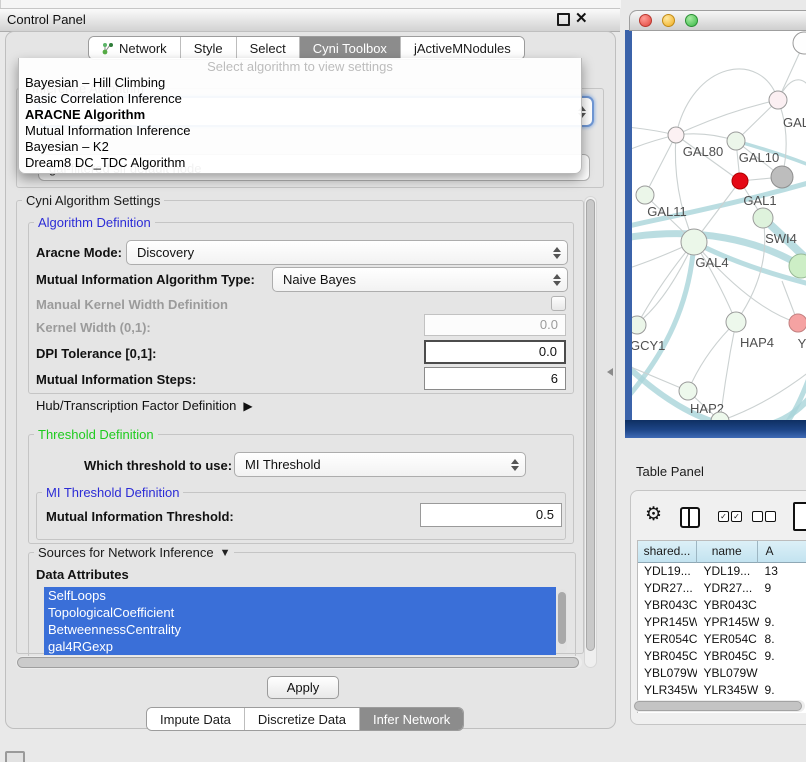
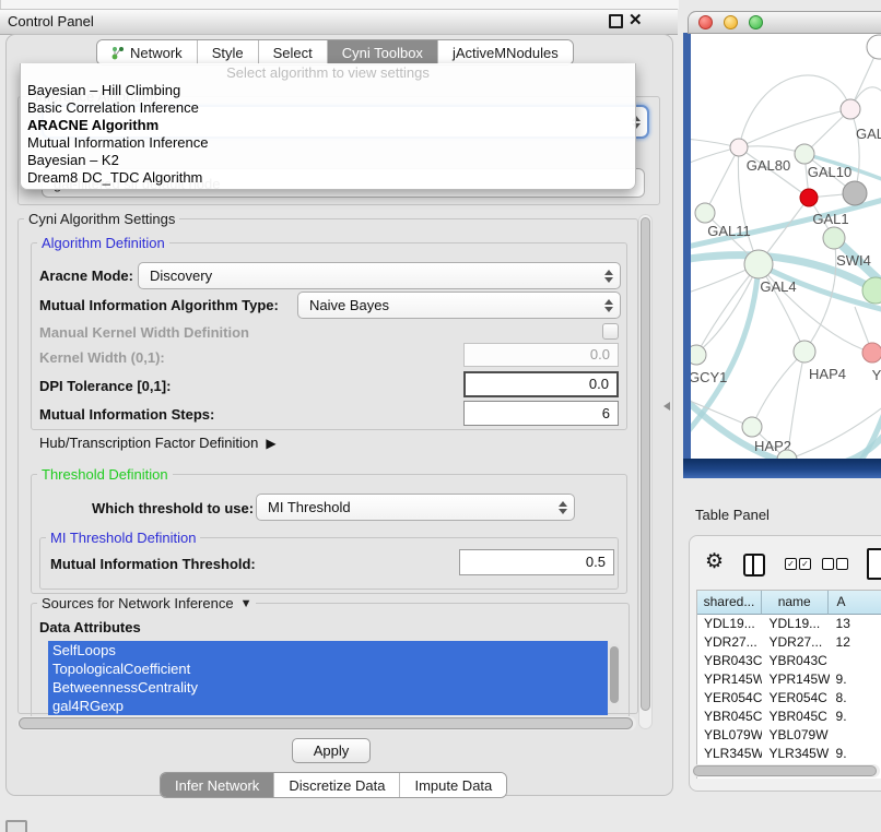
  Control Panel
  ✕
  Network
  Style
  Select
  Cyni Toolbox
  jActiveMNodules
  Cyni Algorithm Settings
  Algorithm Definition
  Aracne Mode:
  Discovery
  Mutual Information Algorithm Type:
  Naive Bayes
  Manual Kernel Width Definition
  Kernel Width (0,1):
  0.0
  DPI Tolerance [0,1]:
  0.0
  Mutual Information Steps:
  6
  Hub/Transcription Factor Definition
  ▶
  Threshold Definition
  Which threshold to use:
  MI Threshold
  MI Threshold Definition
  Mutual Information Threshold:
  0.5
  Sources for Network Inference
  ▼
  Data Attributes
  SelfLoops
  TopologicalCoefficient
  BetweennessCentrality
  gal4RGexp
  Select algorithm to view settings
  Bayesian – Hill Climbing
  Basic Correlation Inference
  ARACNE Algorithm
  Mutual Information Inference
  Bayesian – K2
  Dream8 DC_TDC Algorithm
  Apply
- Impute Data
+ Infer Network
  Discretize Data
- Infer Network
+ Impute Data
  GAL
  GAL80
  GAL10
  GAL1
  GAL11
  SWI4
  GAL4
  GCY1
  HAP4
  Y
  HAP2
  Table Panel
  ⚙
  ✓
  ✓
  shared...
  name
  A
  YDL19...
  YDL19...
  13
  YDR27...
  YDR27...
- 9
+ 12
  YBR043C
  YBR043C
  YPR145W
  YPR145W
  9.
  YER054C
  YER054C
  8.
  YBR045C
  YBR045C
  9.
  YBL079W
  YBL079W
  YLR345W
  YLR345W
  9.
